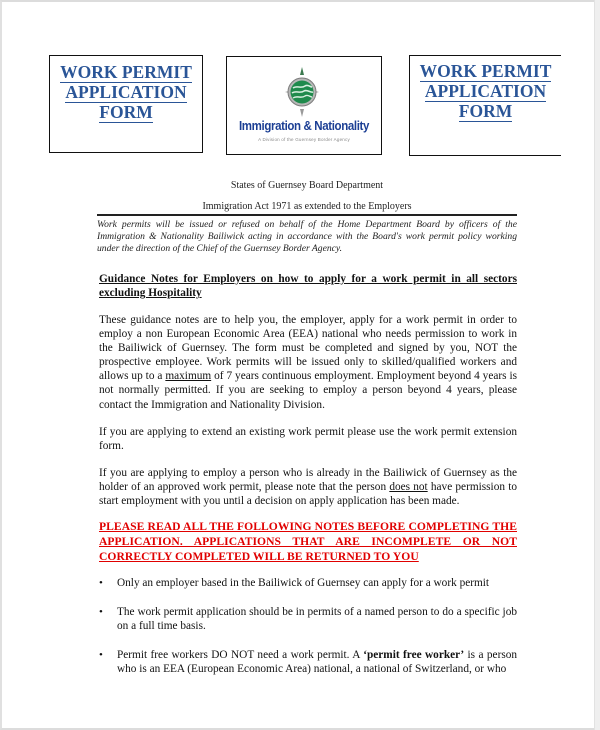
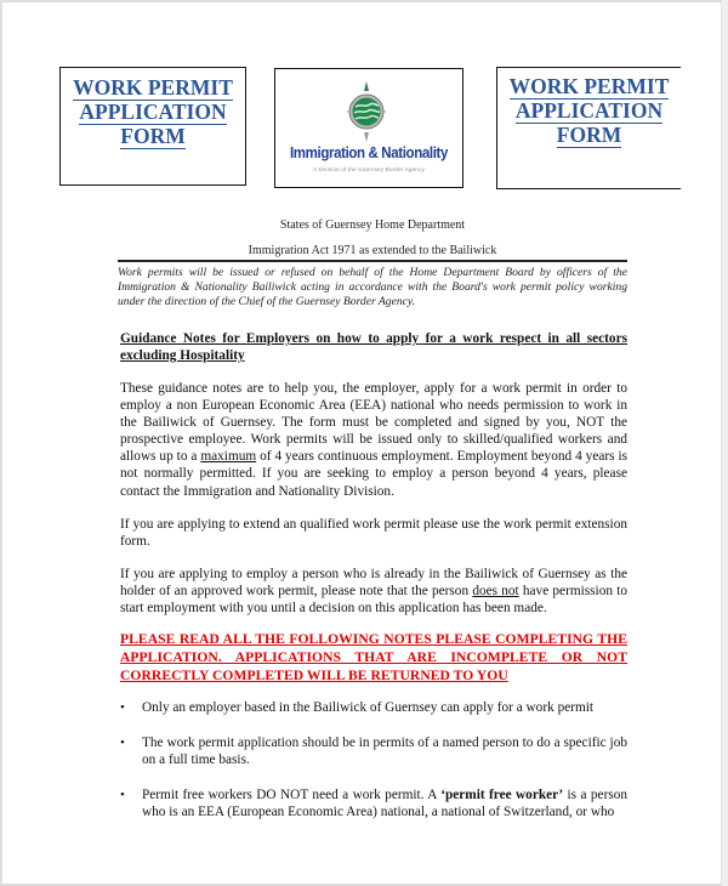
  WORK PERMIT
  APPLICATION
  FORM
  Immigration & Nationality
  WORK PERMIT
  APPLICATION
  FORM
- States of Guernsey Board Department
+ States of Guernsey Home Department
- Immigration Act 1971 as extended to the Employers
+ Immigration Act 1971 as extended to the Bailiwick
  Work permits will be issued or refused on behalf of the Home Department Board by officers of the Immigration & Nationality Bailiwick acting in accordance with the Board's work permit policy working under the direction of the Chief of the Guernsey Border Agency.
- Guidance Notes for Employers on how to apply for a work permit in all sectors excluding Hospitality
+ Guidance Notes for Employers on how to apply for a work respect in all sectors excluding Hospitality
- These guidance notes are to help you, the employer, apply for a work permit in order to employ a non European Economic Area (EEA) national who needs permission to work in the Bailiwick of Guernsey. The form must be completed and signed by you, NOT the prospective employee. Work permits will be issued only to skilled/qualified workers and allows up to a maximum of 7 years continuous employment. Employment beyond 4 years is not normally permitted. If you are seeking to employ a person beyond 4 years, please contact the Immigration and Nationality Division.
+ These guidance notes are to help you, the employer, apply for a work permit in order to employ a non European Economic Area (EEA) national who needs permission to work in the Bailiwick of Guernsey. The form must be completed and signed by you, NOT the prospective employee. Work permits will be issued only to skilled/qualified workers and allows up to a maximum of 4 years continuous employment. Employment beyond 4 years is not normally permitted. If you are seeking to employ a person beyond 4 years, please contact the Immigration and Nationality Division.
- If you are applying to extend an existing work permit please use the work permit extension form.
+ If you are applying to extend an qualified work permit please use the work permit extension form.
- If you are applying to employ a person who is already in the Bailiwick of Guernsey as the holder of an approved work permit, please note that the person does not have permission to start employment with you until a decision on apply application has been made.
+ If you are applying to employ a person who is already in the Bailiwick of Guernsey as the holder of an approved work permit, please note that the person does not have permission to start employment with you until a decision on this application has been made.
- PLEASE READ ALL THE FOLLOWING NOTES BEFORE COMPLETING THE APPLICATION. APPLICATIONS THAT ARE INCOMPLETE OR NOT CORRECTLY COMPLETED WILL BE RETURNED TO YOU
+ PLEASE READ ALL THE FOLLOWING NOTES PLEASE COMPLETING THE APPLICATION. APPLICATIONS THAT ARE INCOMPLETE OR NOT CORRECTLY COMPLETED WILL BE RETURNED TO YOU
  •
  Only an employer based in the Bailiwick of Guernsey can apply for a work permit
  •
  The work permit application should be in permits of a named person to do a specific job on a full time basis.
  •
  Permit free workers DO NOT need a work permit. A ‘permit free worker’ is a person who is an EEA (European Economic Area) national, a national of Switzerland, or who
